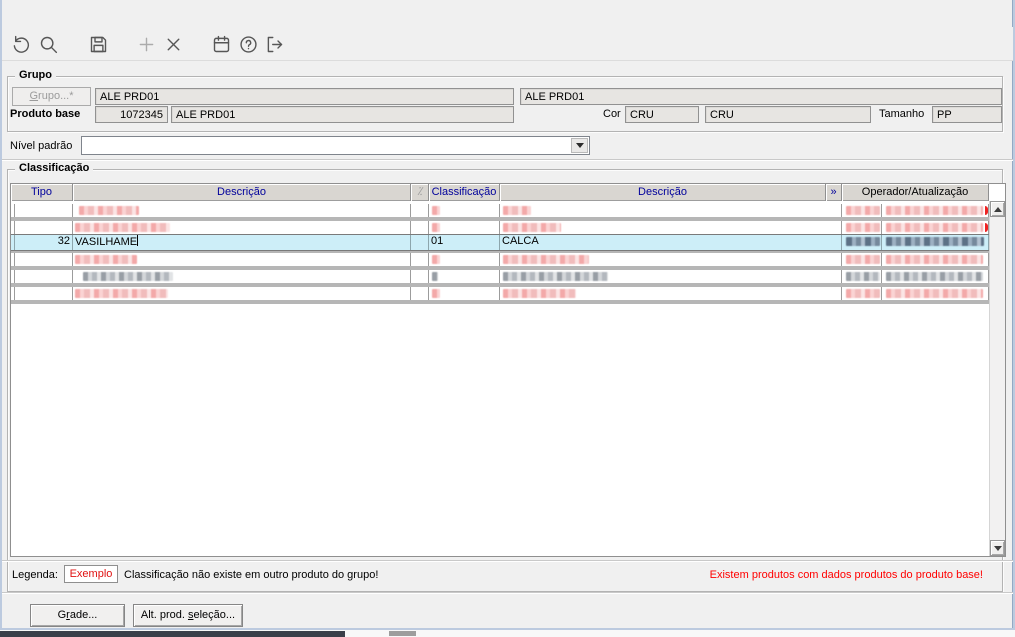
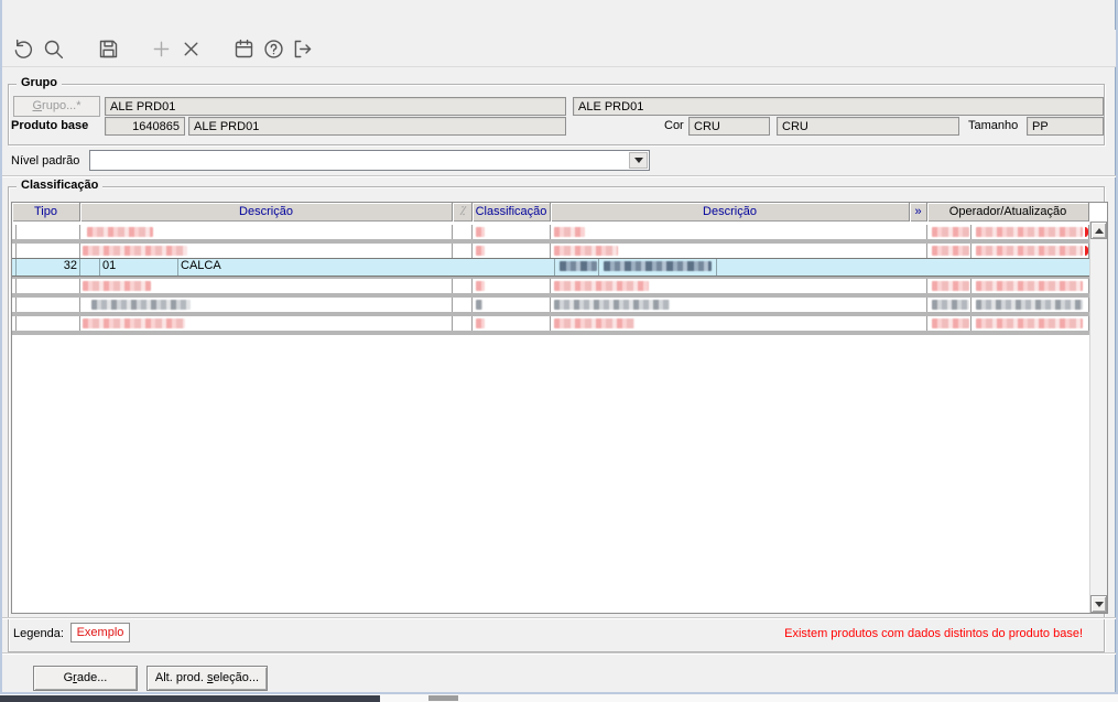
  Grupo
  Grupo...*
  ALE PRD01
  ALE PRD01
  Produto base
- 1072345
+ 1640865
  ALE PRD01
  Cor
  CRU
  CRU
  Tamanho
  PP
  Nível padrão
  Classificação
  Tipo
  Descrição
  ⁒
  Classificação
  Descrição
  »
  Operador/Atualização
  32
- VASILHAME
  01
  CALCA
  Legenda:
  Exemplo
- Classificação não existe em outro produto do grupo!
- Existem produtos com dados produtos do produto base!
+ Existem produtos com dados distintos do produto base!
  Grade...
  Alt. prod. seleção...
